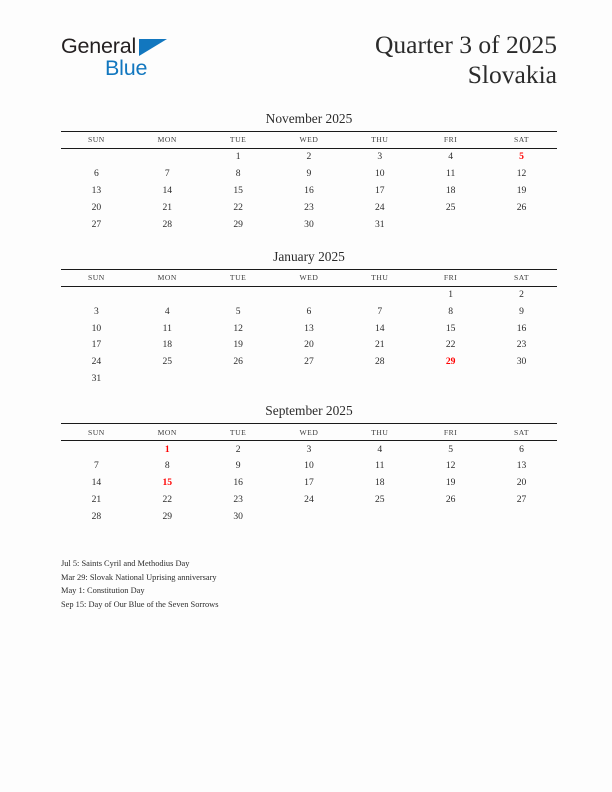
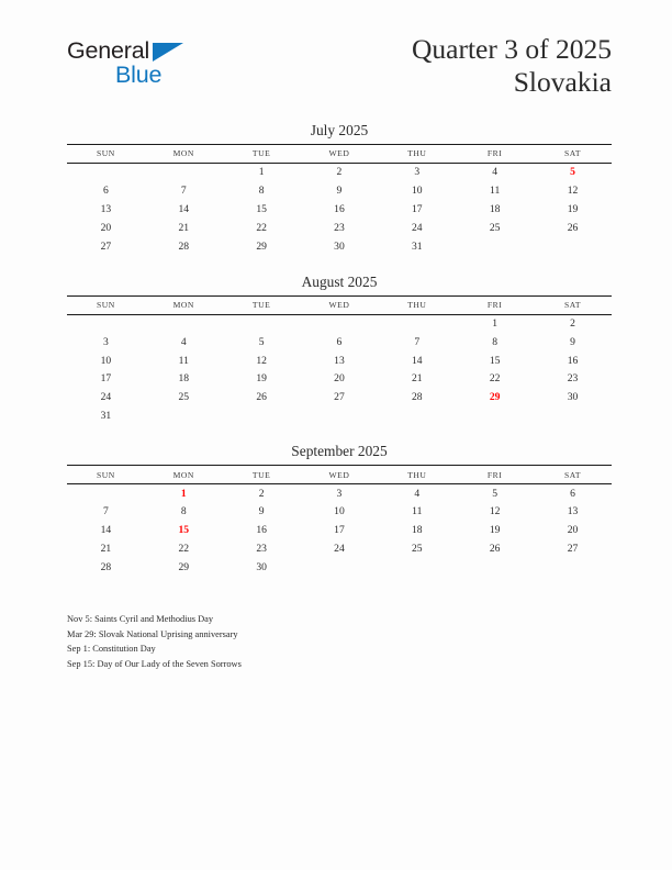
  General
  Blue
  Quarter 3 of 2025
  Slovakia
- November 2025
+ July 2025
  SUN	MON	TUE	WED	THU	FRI	SAT
  		1	2	3	4	5
  6	7	8	9	10	11	12
  13	14	15	16	17	18	19
  20	21	22	23	24	25	26
  27	28	29	30	31
- January 2025
+ August 2025
  SUN	MON	TUE	WED	THU	FRI	SAT
  					1	2
  3	4	5	6	7	8	9
  10	11	12	13	14	15	16
  17	18	19	20	21	22	23
  24	25	26	27	28	29	30
  31
  September 2025
  SUN	MON	TUE	WED	THU	FRI	SAT
  	1	2	3	4	5	6
  7	8	9	10	11	12	13
  14	15	16	17	18	19	20
  21	22	23	24	25	26	27
  28	29	30
- Jul 5: Saints Cyril and Methodius Day
+ Nov 5: Saints Cyril and Methodius Day
  Mar 29: Slovak National Uprising anniversary
- May 1: Constitution Day
+ Sep 1: Constitution Day
- Sep 15: Day of Our Blue of the Seven Sorrows
+ Sep 15: Day of Our Lady of the Seven Sorrows
